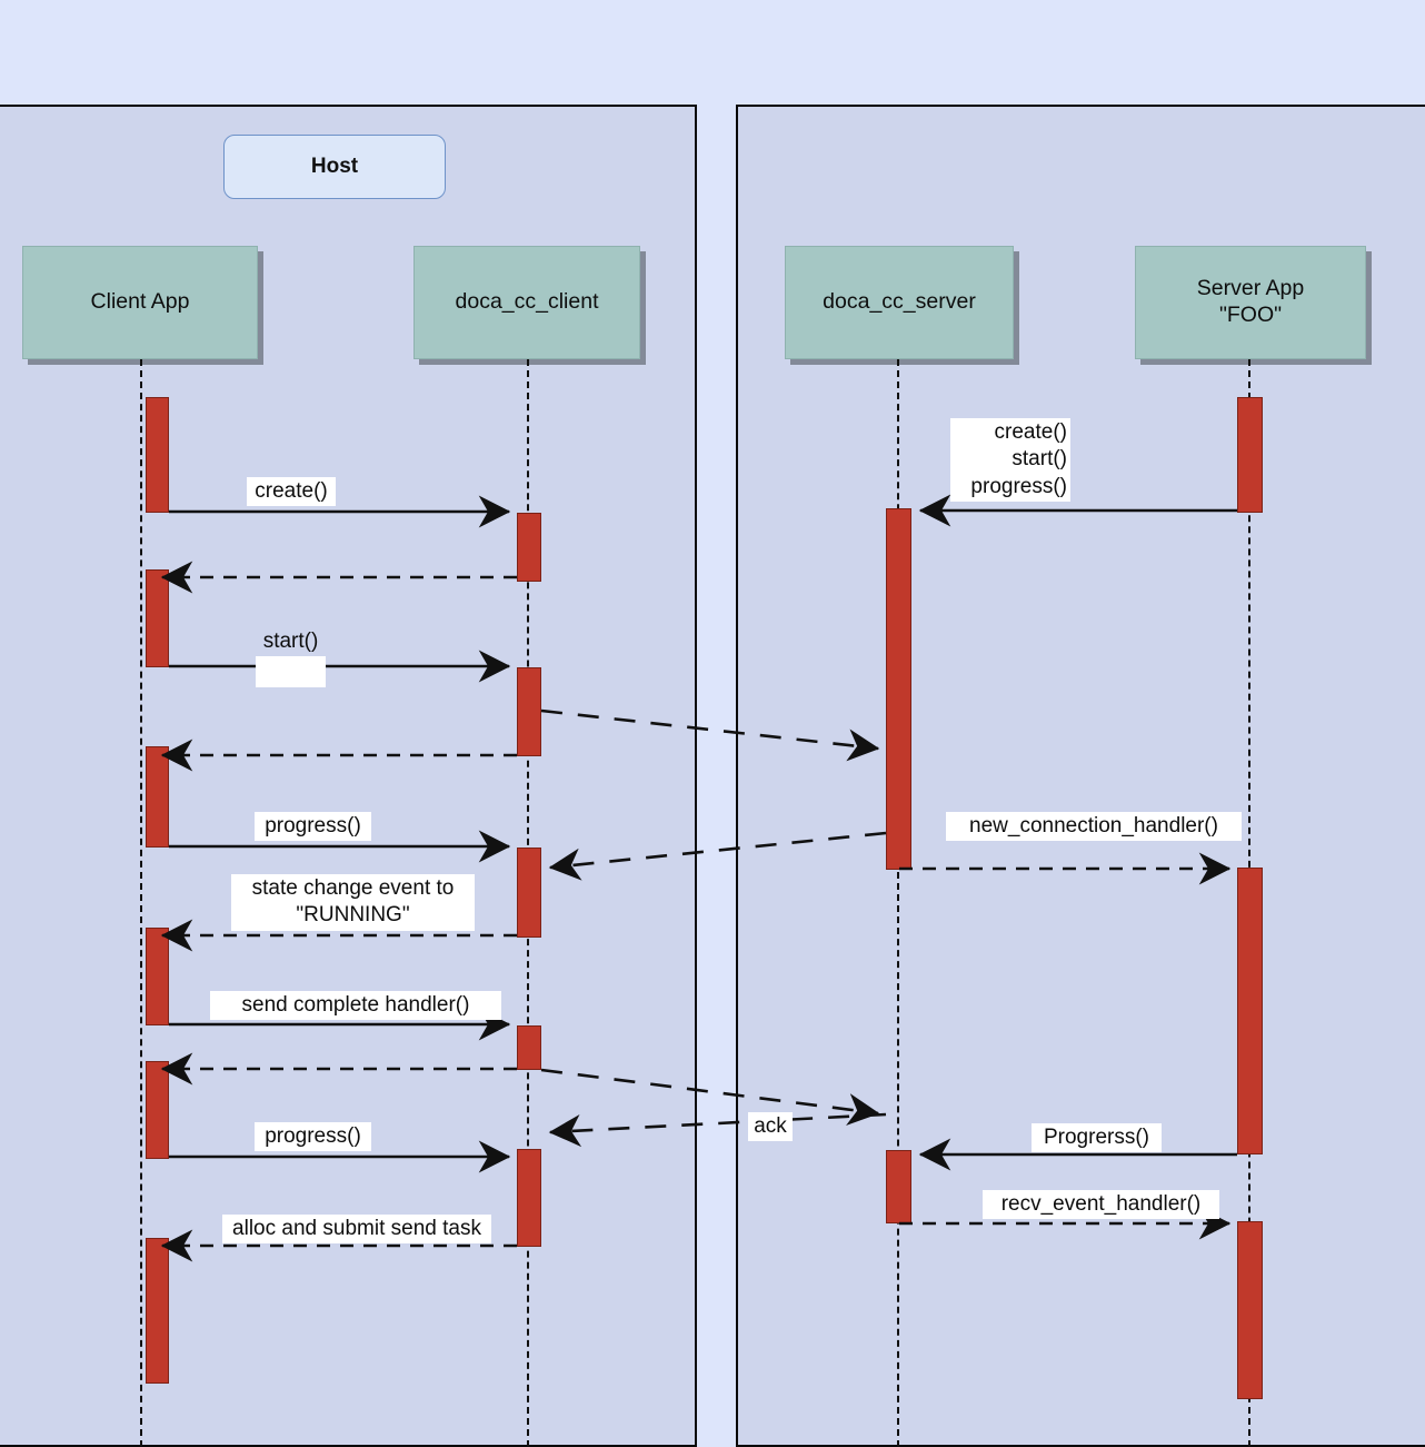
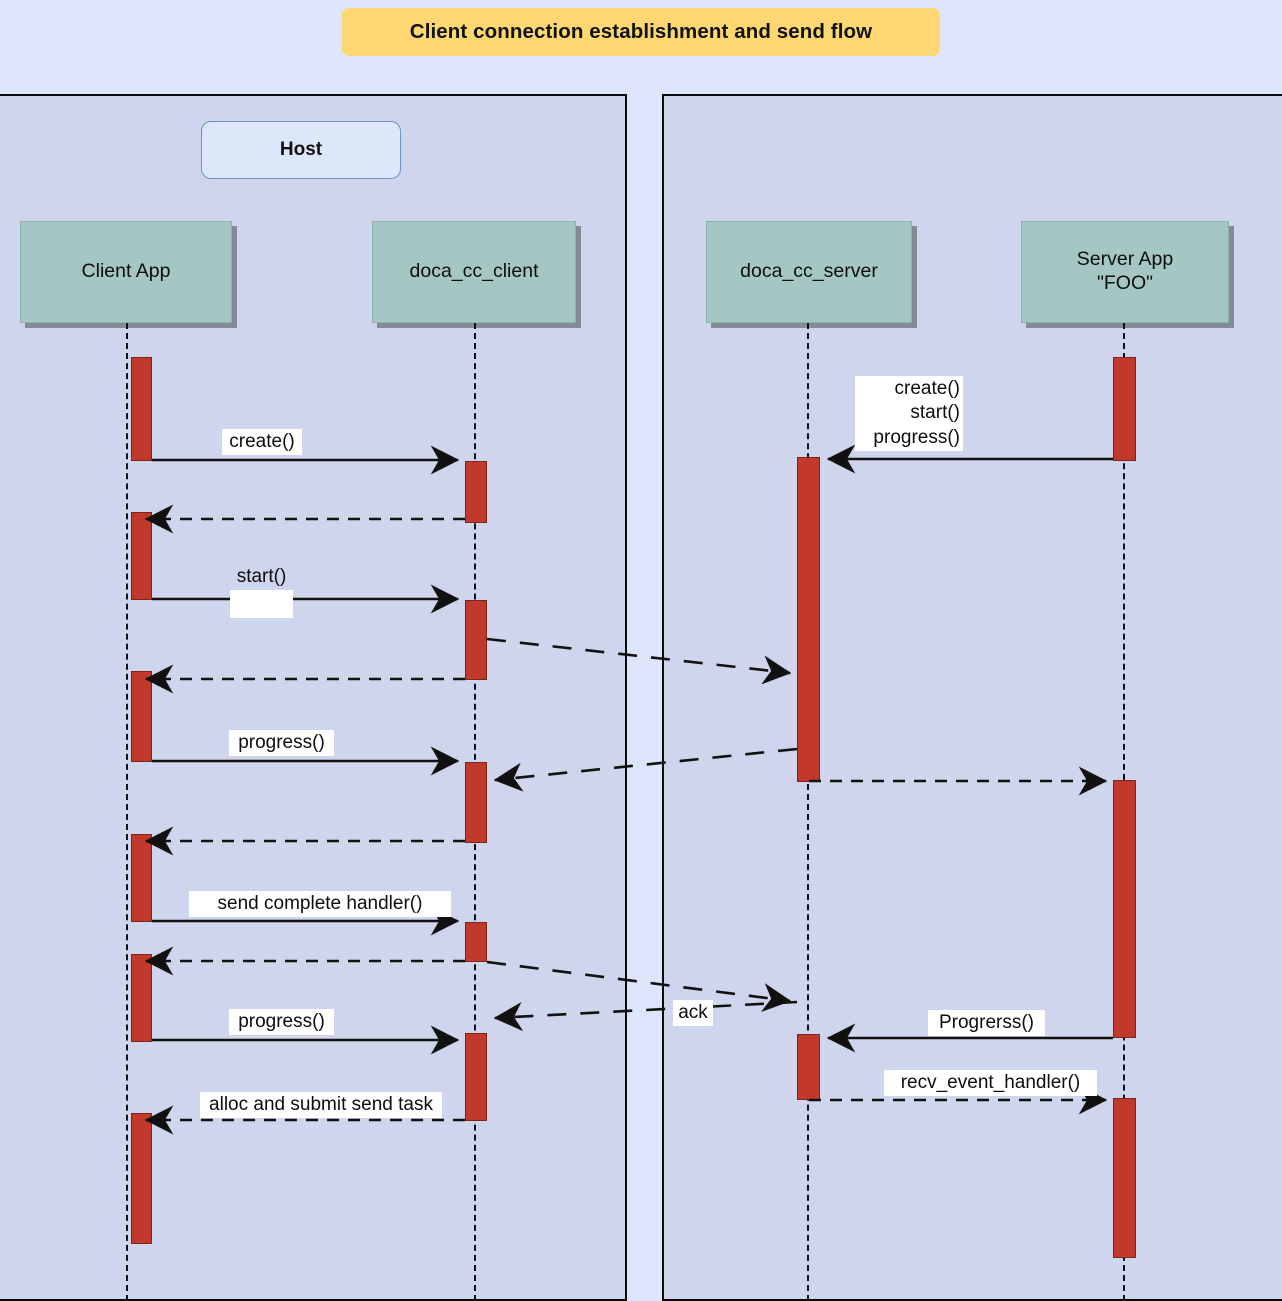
+ Client connection establishment and send flow
  Host
  Client App
  doca_cc_client
  doca_cc_server
  Server App
  "FOO"
  create()
  start()
  progress()
  create()
  start()
  progress()
- new_connection_handler()
- state change event to
- "RUNNING"
  send complete handler()
  ack
  progress()
  Progrerss()
  recv_event_handler()
  alloc and submit send task
